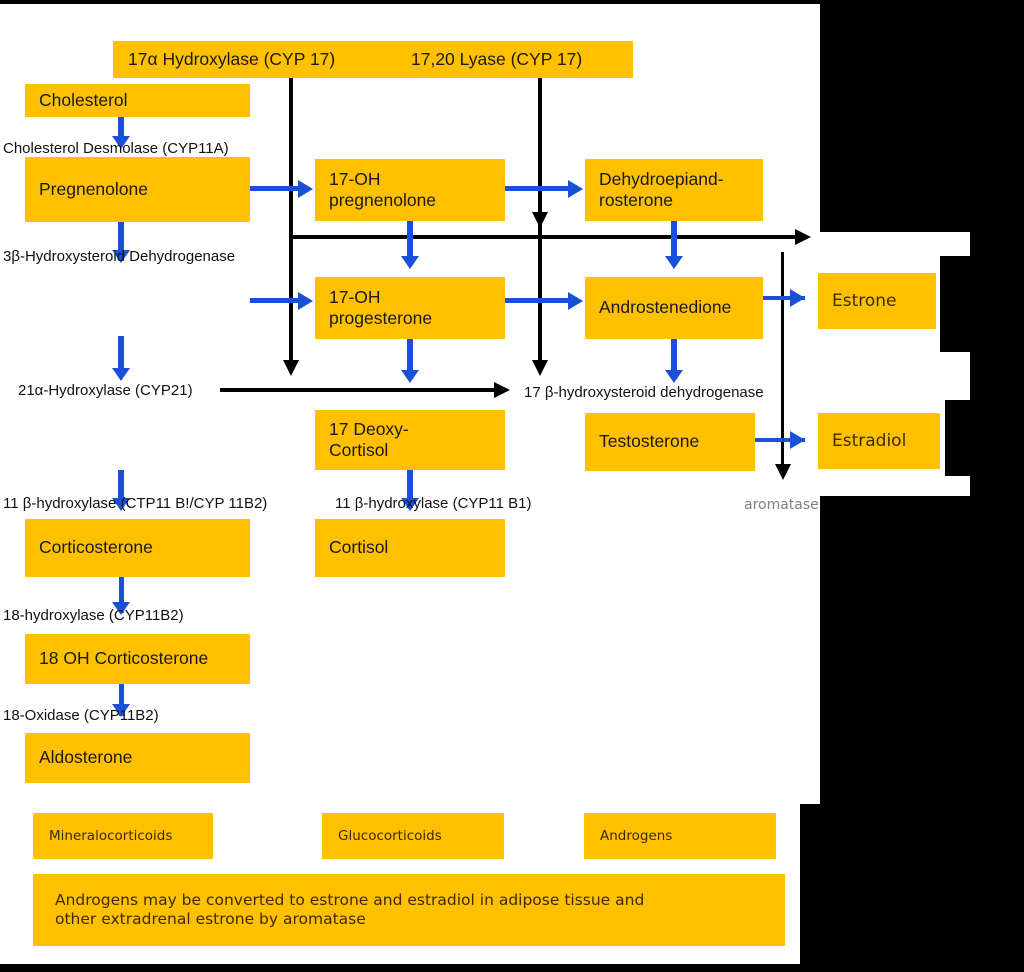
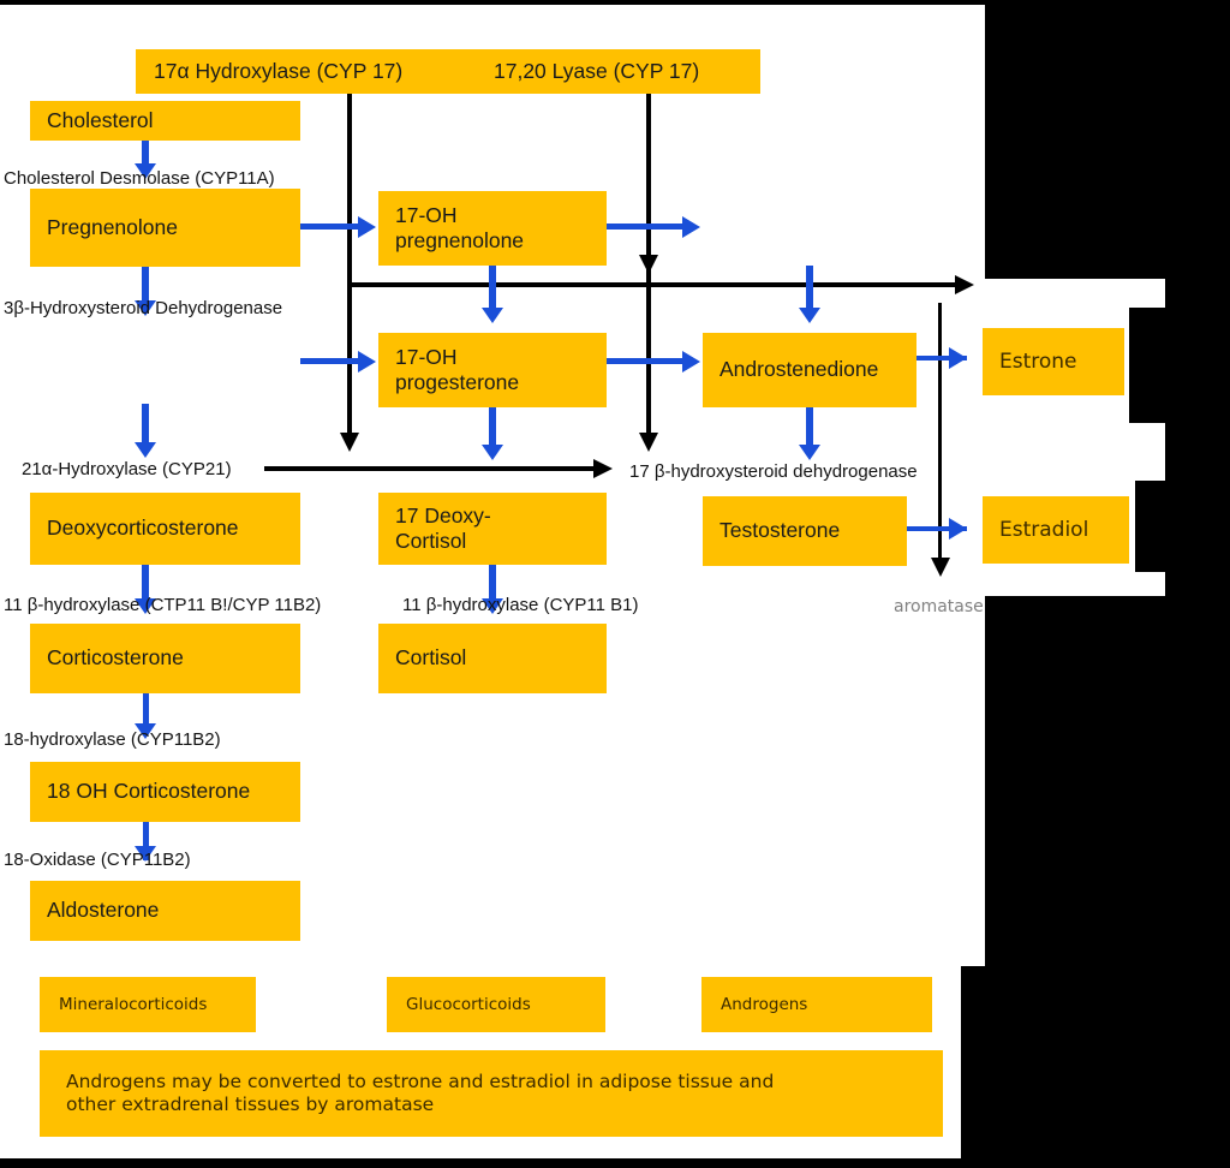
  17α Hydroxylase (CYP 17)
  17,20 Lyase (CYP 17)
  Cholesterol
  Cholesterol Desmolase (CYP11A)
  Pregnenolone
  3β-Hydroxysteroid Dehydrogenase
  21α-Hydroxylase (CYP21)
+ Deoxycorticosterone
  11 β-hydroxylase (CTP11 B!/CYP 11B2)
  Corticosterone
  18-hydroxylase (CYP11B2)
  18 OH Corticosterone
  18-Oxidase (CYP11B2)
  Aldosterone
  17-OH
  pregnenolone
  17-OH
  progesterone
  17 Deoxy-
  Cortisol
  11 β-hydroxylase (CYP11 B1)
  Cortisol
- Dehydroepiand-
- rosterone
  Androstenedione
  17 β-hydroxysteroid dehydrogenase
  Testosterone
  Estrone
  Estradiol
  aromatase
  Mineralocorticoids
  Glucocorticoids
  Androgens
  Androgens may be converted to estrone and estradiol in adipose tissue and
- other extradrenal estrone by aromatase
+ other extradrenal tissues by aromatase
